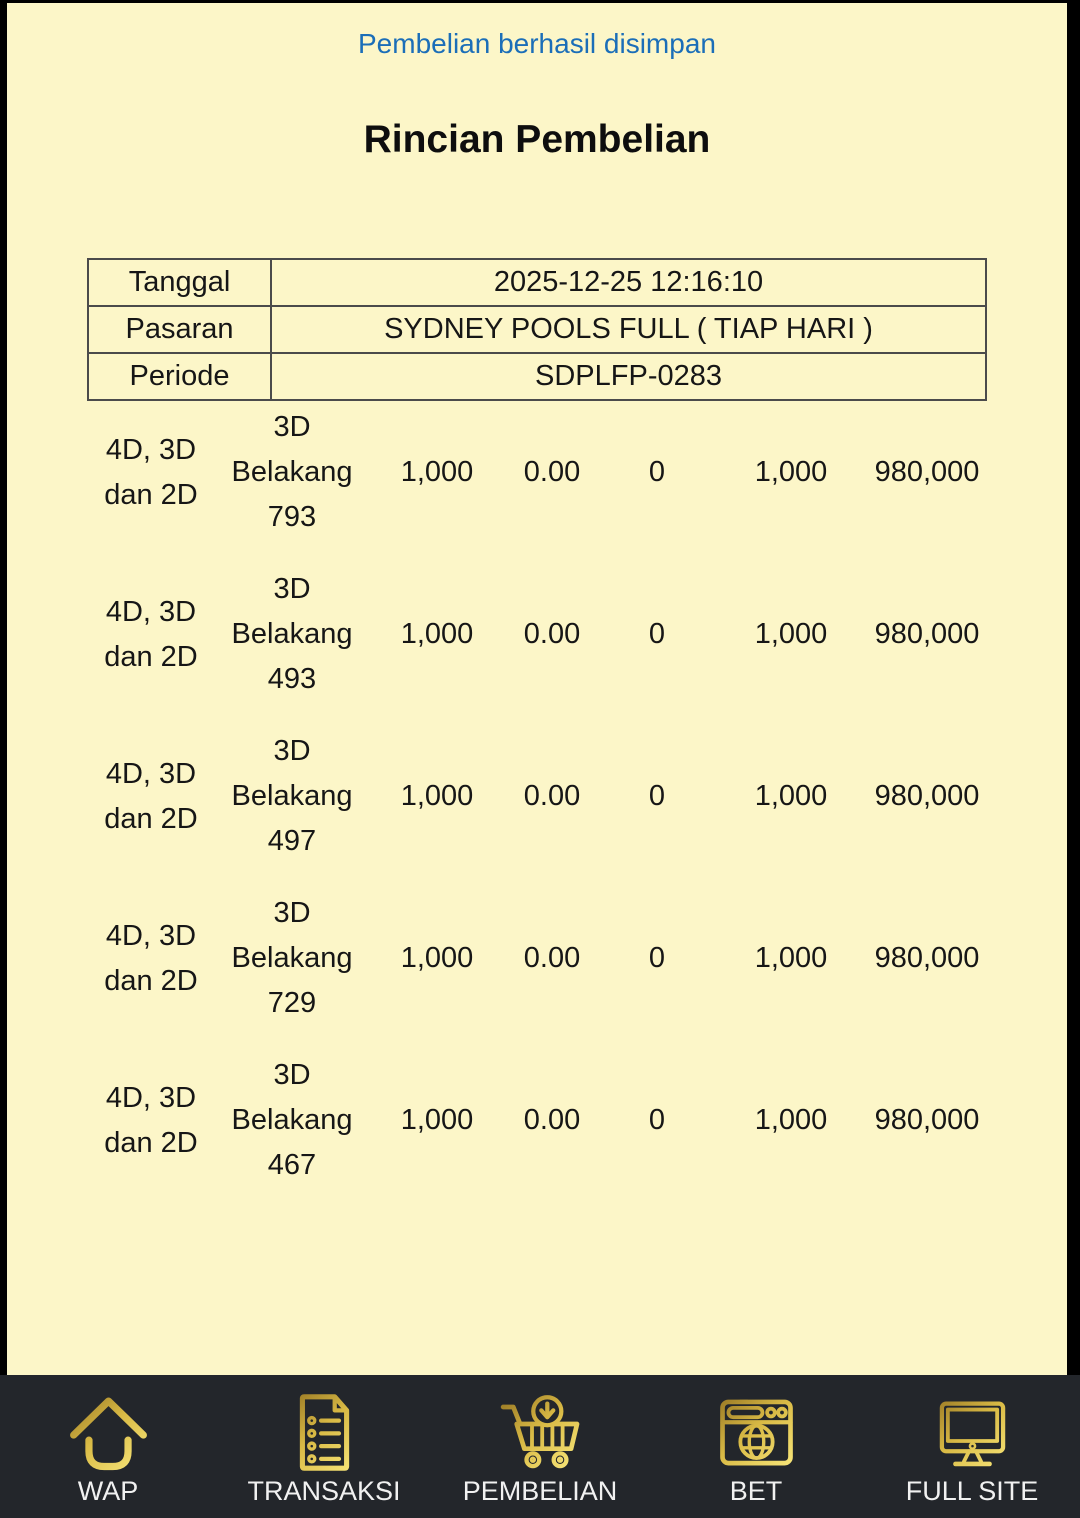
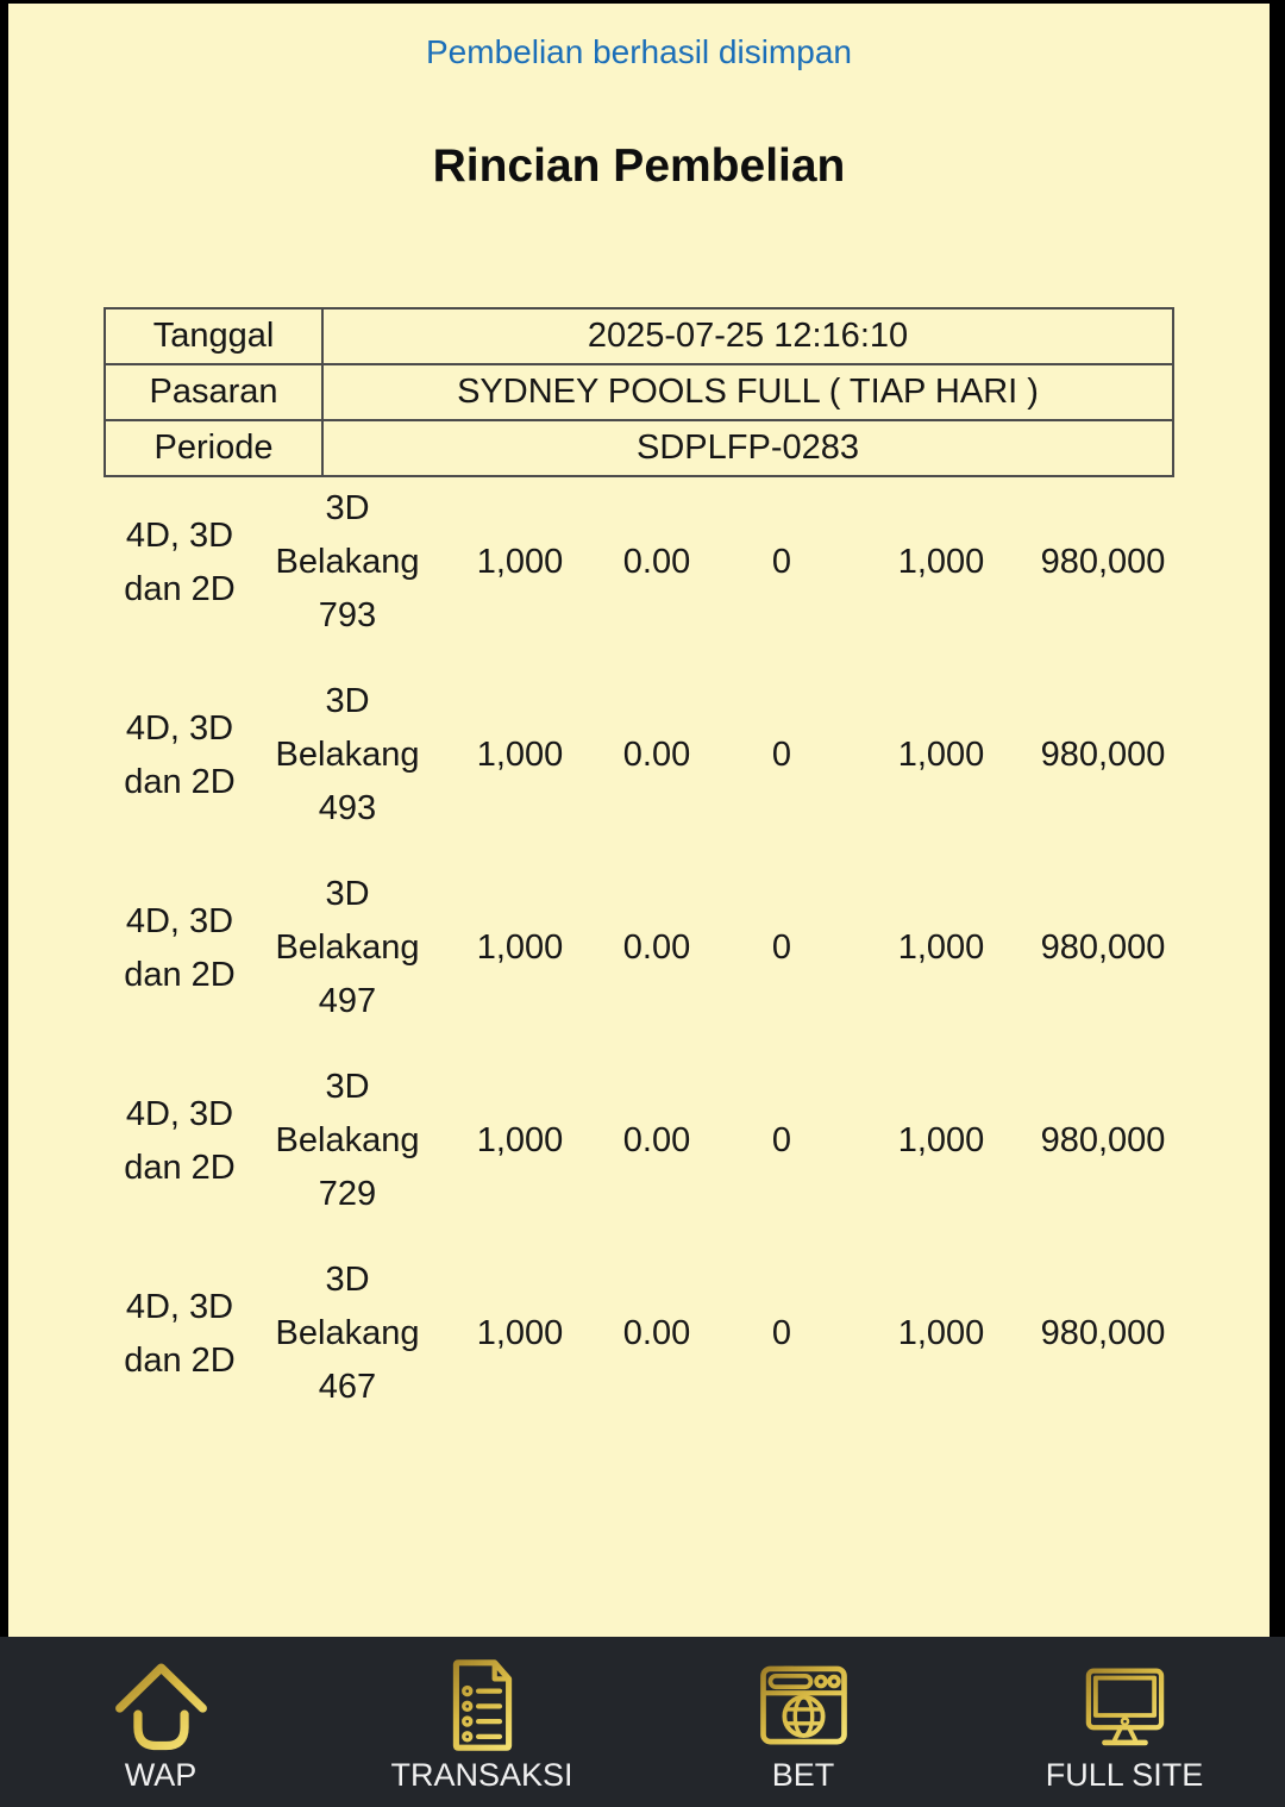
  Pembelian berhasil disimpan
  Rincian Pembelian
- Tanggal	2025-12-25 12:16:10
+ Tanggal	2025-07-25 12:16:10
  Pasaran	SYDNEY POOLS FULL ( TIAP HARI )
  Periode	SDPLFP-0283
  4D, 3D dan 2D
  3D Belakang
  793
  1,000
  0.00
  0
  1,000
  980,000
  4D, 3D dan 2D
  3D Belakang
  493
  1,000
  0.00
  0
  1,000
  980,000
  4D, 3D dan 2D
  3D Belakang
  497
  1,000
  0.00
  0
  1,000
  980,000
  4D, 3D dan 2D
  3D Belakang
  729
  1,000
  0.00
  0
  1,000
  980,000
  4D, 3D dan 2D
  3D Belakang
  467
  1,000
  0.00
  0
  1,000
  980,000
  WAP
  TRANSAKSI
- PEMBELIAN
  BET
  FULL SITE
